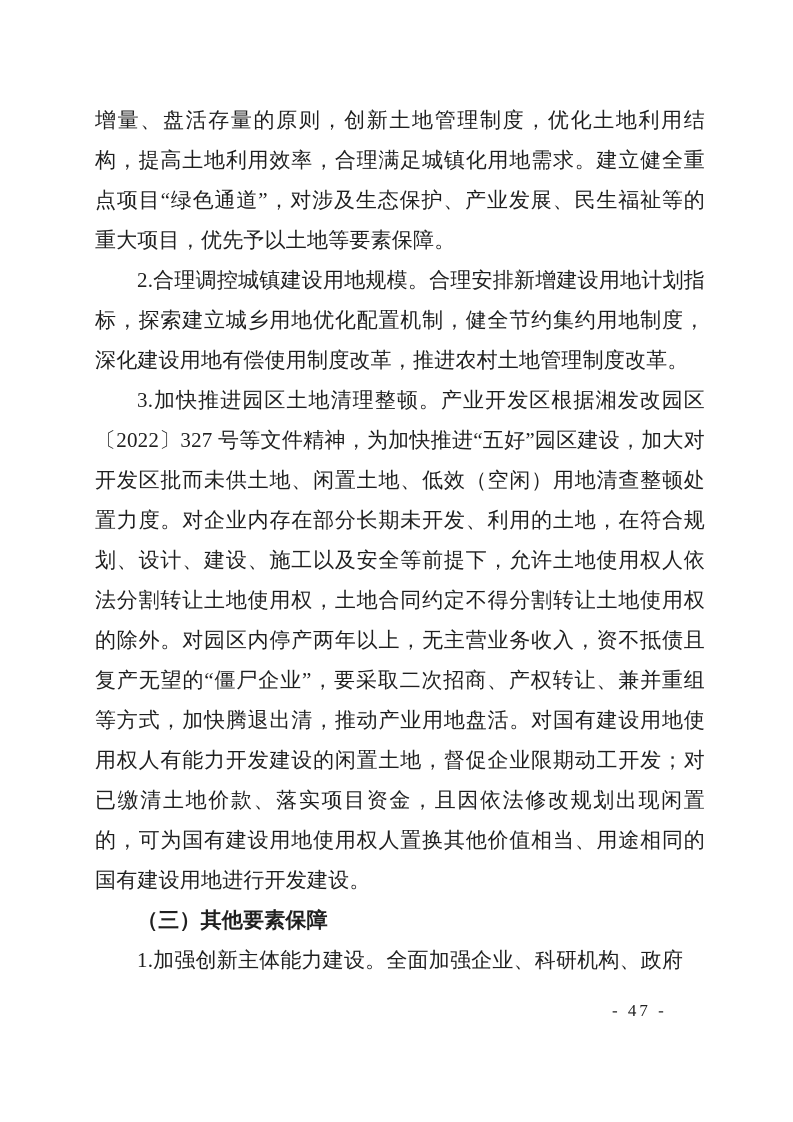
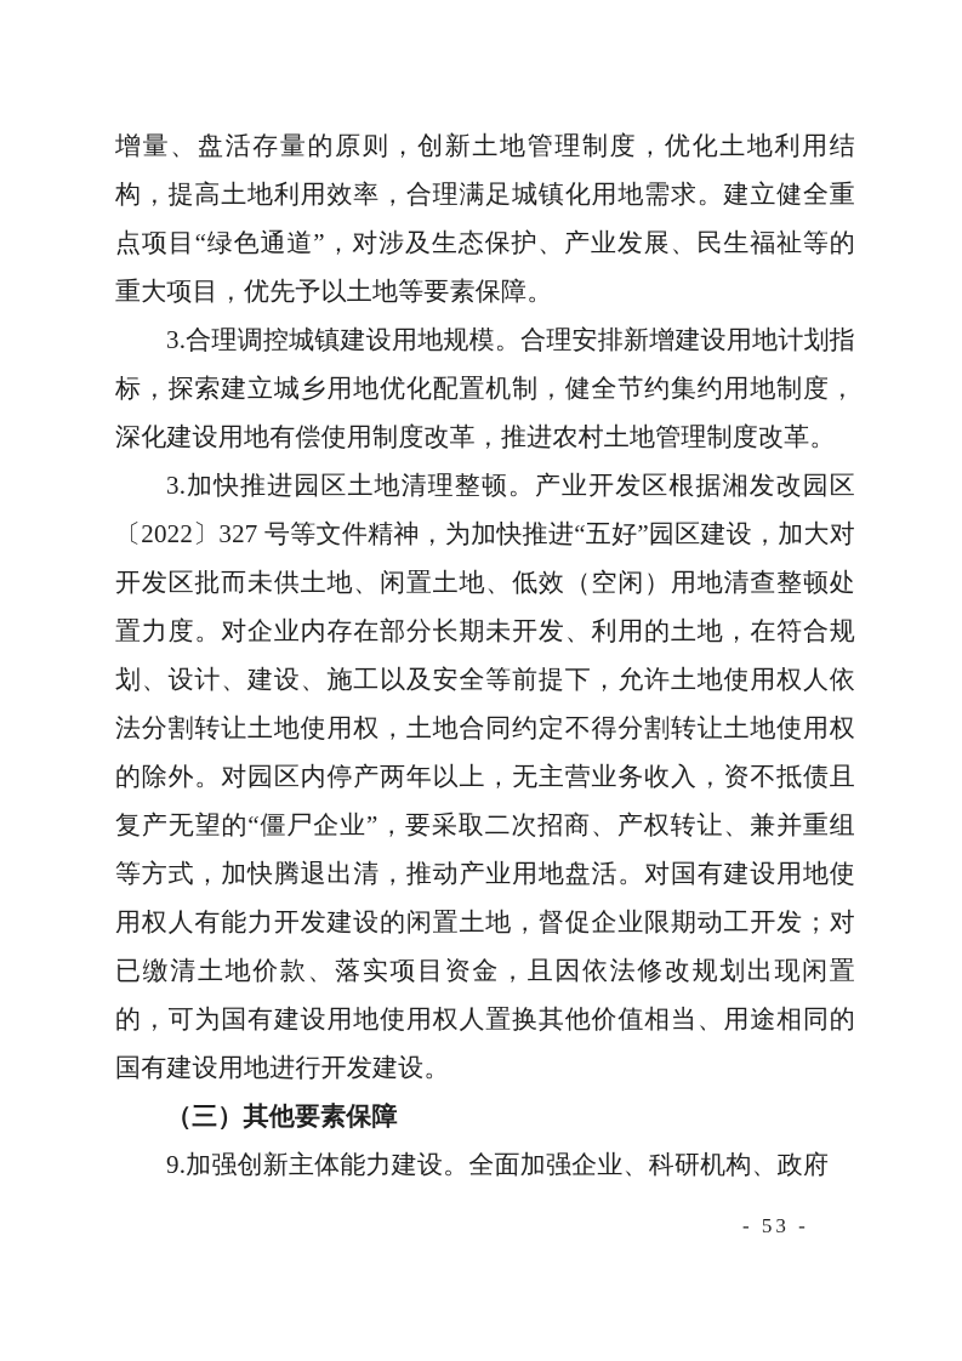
  增量、盘活存量的原则，创新土地管理制度，优化土地利用结构，提高土地利用效率，合理满足城镇化用地需求。建立健全重点项目“绿色通道”，对涉及生态保护、产业发展、民生福祉等的重大项目，优先予以土地等要素保障。
- 2.合理调控城镇建设用地规模。合理安排新增建设用地计划指标，探索建立城乡用地优化配置机制，健全节约集约用地制度，深化建设用地有偿使用制度改革，推进农村土地管理制度改革。
+ 3.合理调控城镇建设用地规模。合理安排新增建设用地计划指标，探索建立城乡用地优化配置机制，健全节约集约用地制度，深化建设用地有偿使用制度改革，推进农村土地管理制度改革。
  3.加快推进园区土地清理整顿。产业开发区根据湘发改园区〔2022〕327 号等文件精神，为加快推进“五好”园区建设，加大对开发区批而未供土地、闲置土地、低效（空闲）用地清查整顿处置力度。对企业内存在部分长期未开发、利用的土地，在符合规划、设计、建设、施工以及安全等前提下，允许土地使用权人依法分割转让土地使用权，土地合同约定不得分割转让土地使用权的除外。对园区内停产两年以上，无主营业务收入，资不抵债且复产无望的“僵尸企业”，要采取二次招商、产权转让、兼并重组等方式，加快腾退出清，推动产业用地盘活。对国有建设用地使用权人有能力开发建设的闲置土地，督促企业限期动工开发；对已缴清土地价款、落实项目资金，且因依法修改规划出现闲置的，可为国有建设用地使用权人置换其他价值相当、用途相同的国有建设用地进行开发建设。
  （三）其他要素保障
- 1.加强创新主体能力建设。全面加强企业、科研机构、政府
+ 9.加强创新主体能力建设。全面加强企业、科研机构、政府
- - 47 -
+ - 53 -
